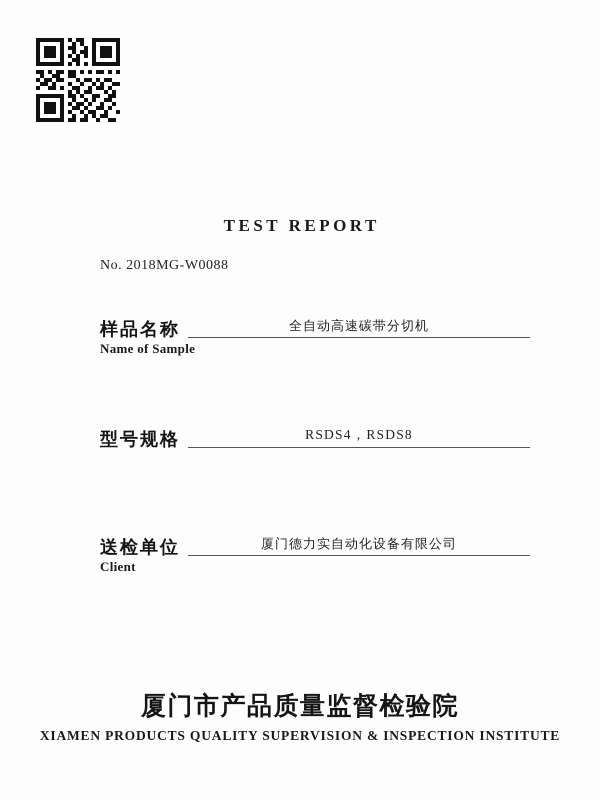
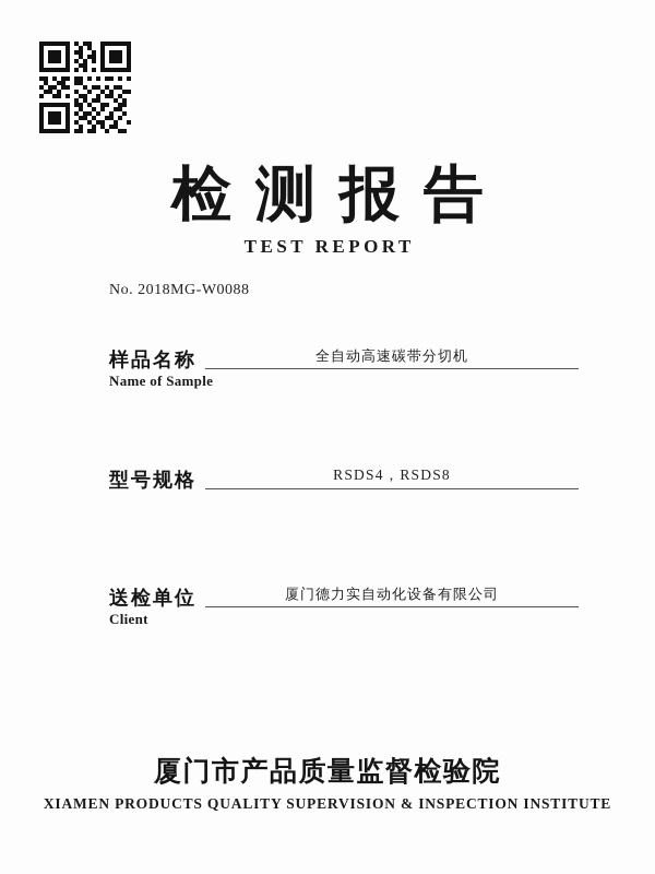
+ 检测报告
  TEST REPORT
  No. 2018MG-W0088
  样品名称
  全自动高速碳带分切机
  Name of Sample
  型号规格
  RSDS4，RSDS8
  送检单位
  厦门德力实自动化设备有限公司
  Client
  厦门市产品质量监督检验院
  XIAMEN PRODUCTS QUALITY SUPERVISION & INSPECTION INSTITUTE
